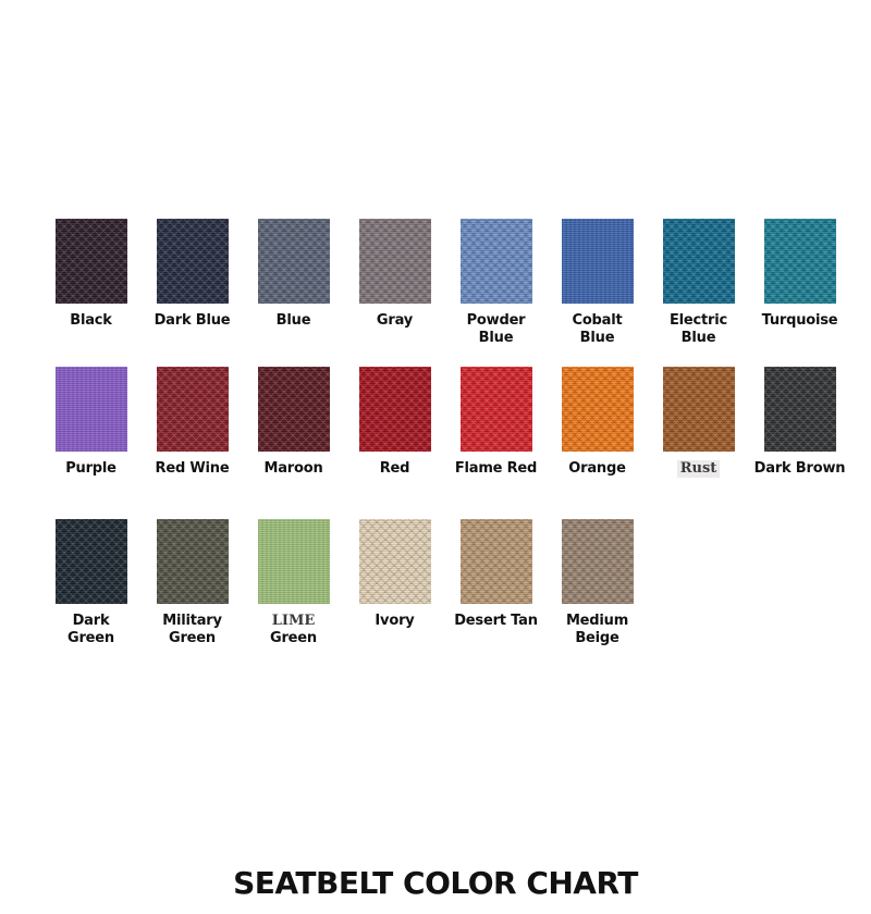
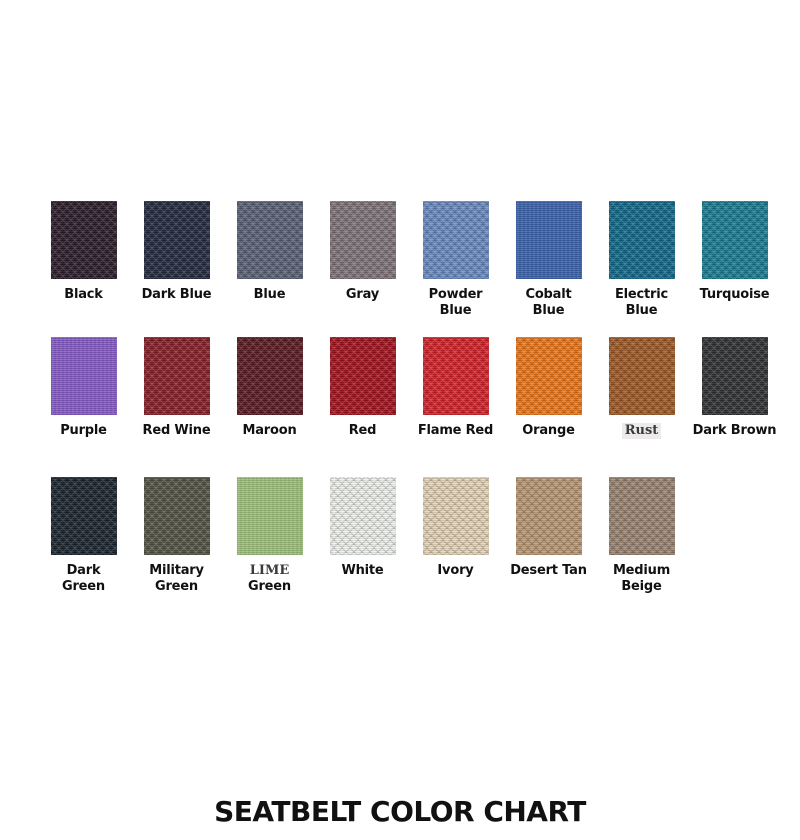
  Black
  Dark Blue
  Blue
  Gray
  Powder
  Blue
  Cobalt
  Blue
  Electric
  Blue
  Turquoise
  Purple
  Red Wine
  Maroon
  Red
  Flame Red
  Orange
  Rust
  Dark Brown
  Dark
  Green
  Military
  Green
  LIME
  Green
+ White
  Ivory
  Desert Tan
  Medium
  Beige
  SEATBELT COLOR CHART
